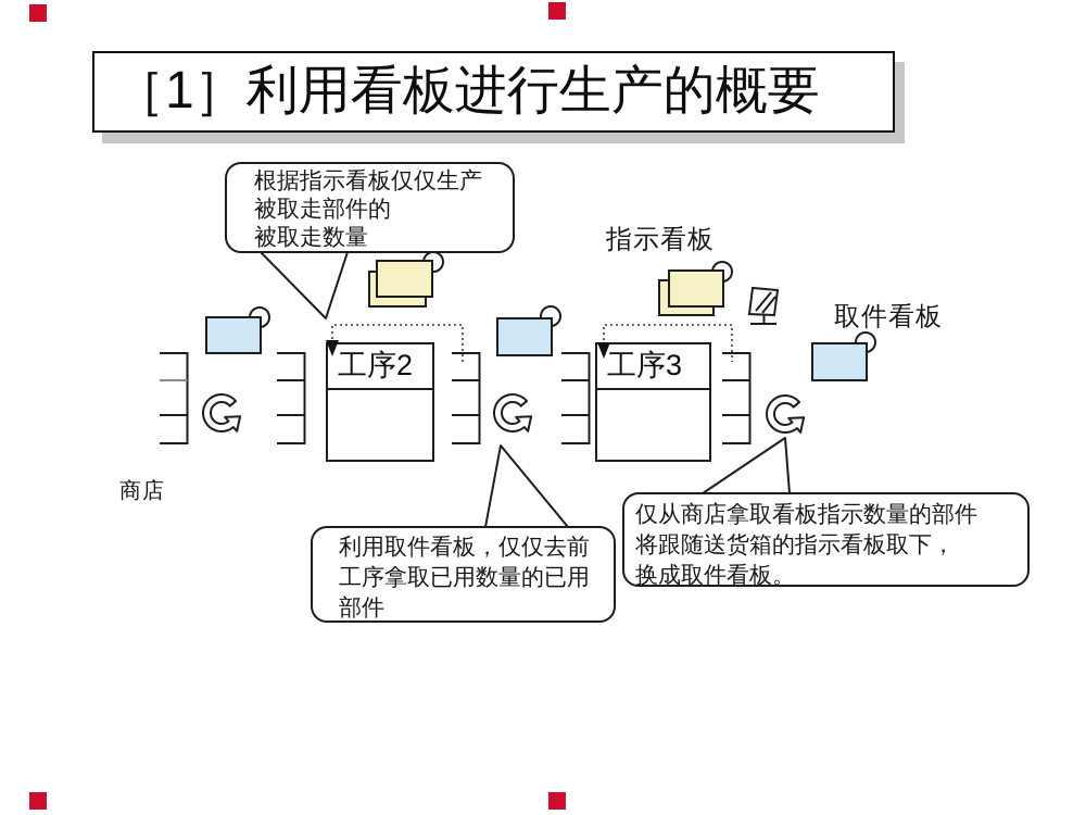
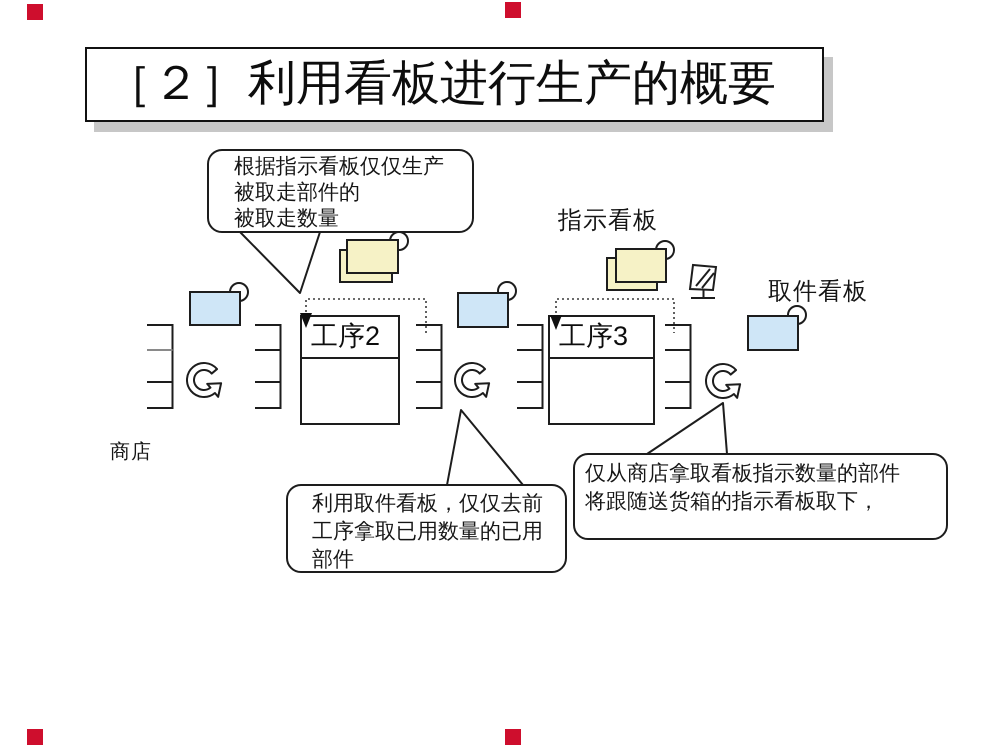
- ［1］利用看板进行生产的概要
+ ［２］利用看板进行生产的概要
  根据指示看板仅仅生产
  被取走部件的
  被取走数量
  利用取件看板，仅仅去前
  工序拿取已用数量的已用
  部件
  仅从商店拿取看板指示数量的部件
  将跟随送货箱的指示看板取下，
- 换成取件看板。
  工序2
  工序3
  指示看板
  取件看板
  商店
